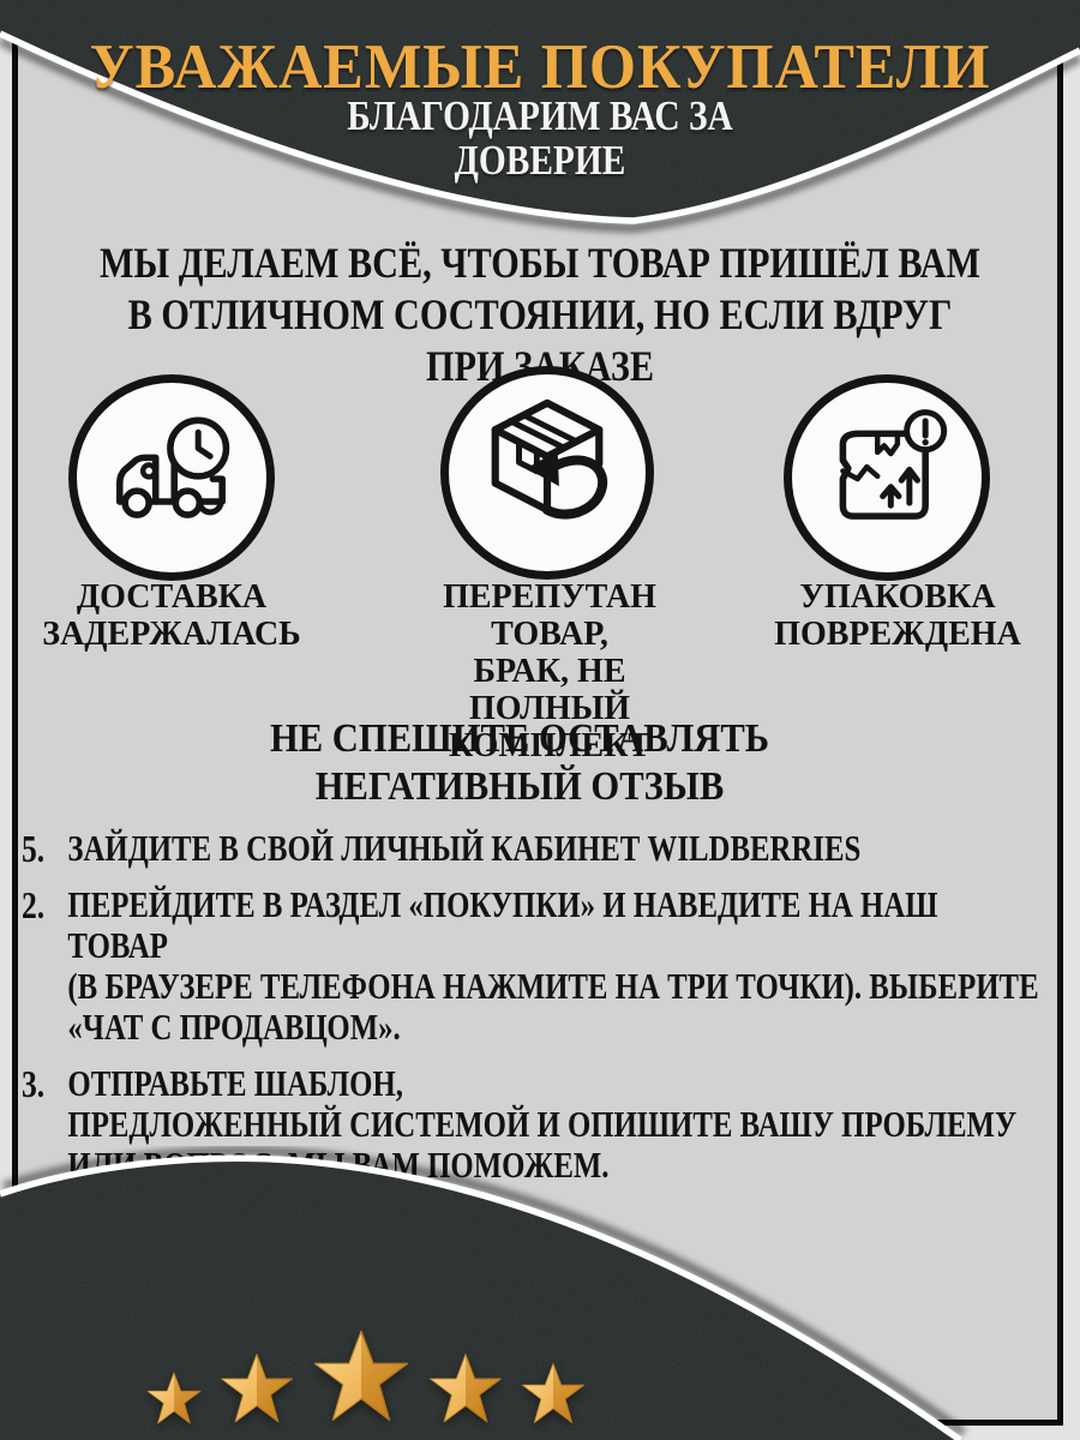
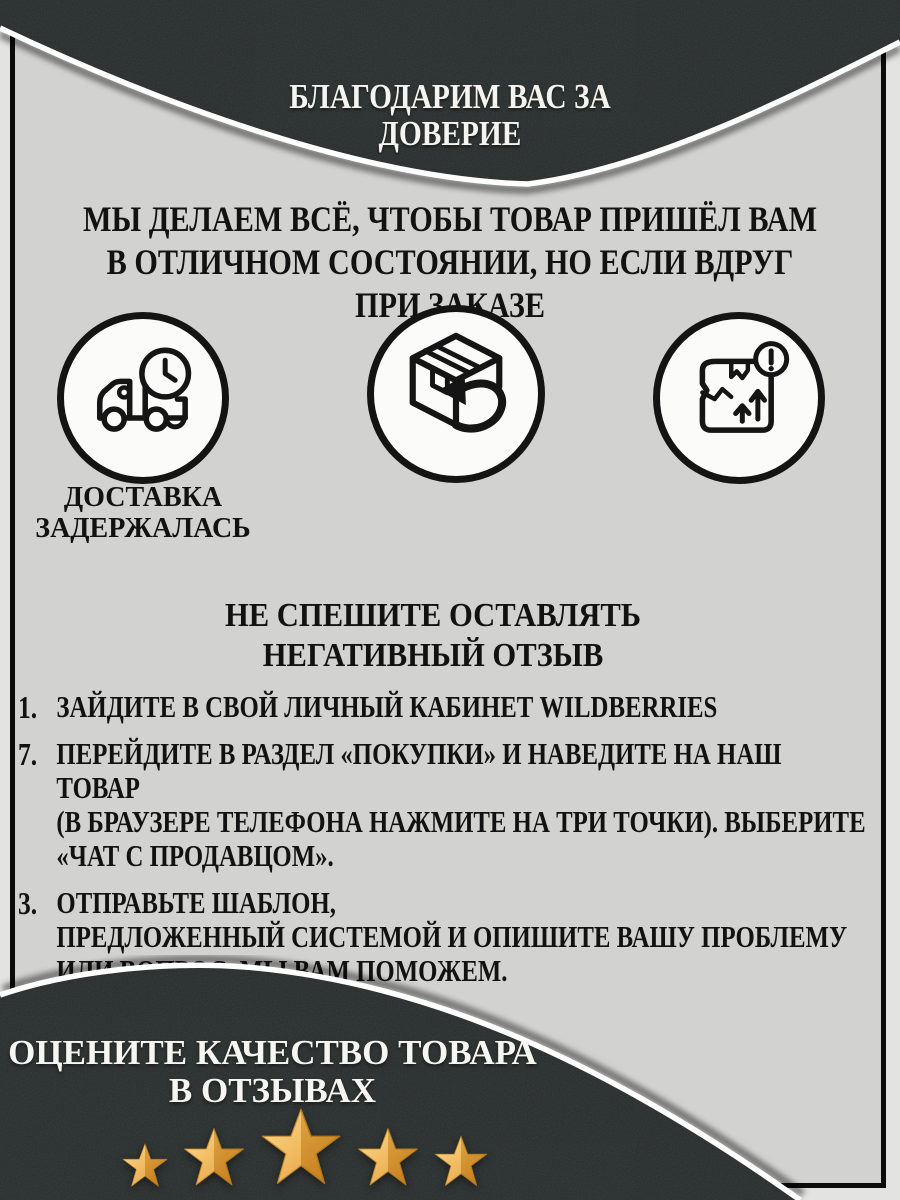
- УВАЖАЕМЫЕ ПОКУПАТЕЛИ
  БЛАГОДАРИМ ВАС ЗА
  ДОВЕРИЕ
  МЫ ДЕЛАЕМ ВСЁ, ЧТОБЫ ТОВАР ПРИШЁЛ ВАМ
  В ОТЛИЧНОМ СОСТОЯНИИ, НО ЕСЛИ ВДРУГ
  ПРИ ЗКАЗЕ
  ДОСТАВКА
  ЗАДЕРЖАЛАСЬ
- ПЕРЕПУТАН ТОВАР,
- БРАК, НЕ ПОЛНЫЙ
- КОМПЛЕКТ
- УПАКОВКА
- ПОВРЕЖДЕНА
  НЕ СПЕШИТЕ ОСТАВЛЯТЬ
  НЕГАТИВНЫЙ ОТЗЫВ
- 5.
+ 1.
  ЗАЙДИТЕ В СВОЙ ЛИЧНЫЙ КАБИНЕТ WILDBERRIES
- 2.
+ 7.
  ПЕРЕЙДИТЕ В РАЗДЕЛ «ПОКУПКИ» И НАВЕДИТЕ НА НАШ ТОВАР
  (В БРАУЗЕРЕ ТЕЛЕФОНА НАЖМИТЕ НА ТРИ ТОЧКИ). ВЫБЕРИТЕ
  «ЧАТ С ПРОДАВЦОМ».
  3.
  ОТПРАВЬТЕ ШАБЛОН,
  ПРЕДЛОЖЕННЫЙ СИСТЕМОЙ И ОПИШИТЕ ВАШУ ПРОБЛЕМУ
+ ОЦЕНИТЕ КАЧЕСТВО ТОВАРА
+ В ОТЗЫВАХ
